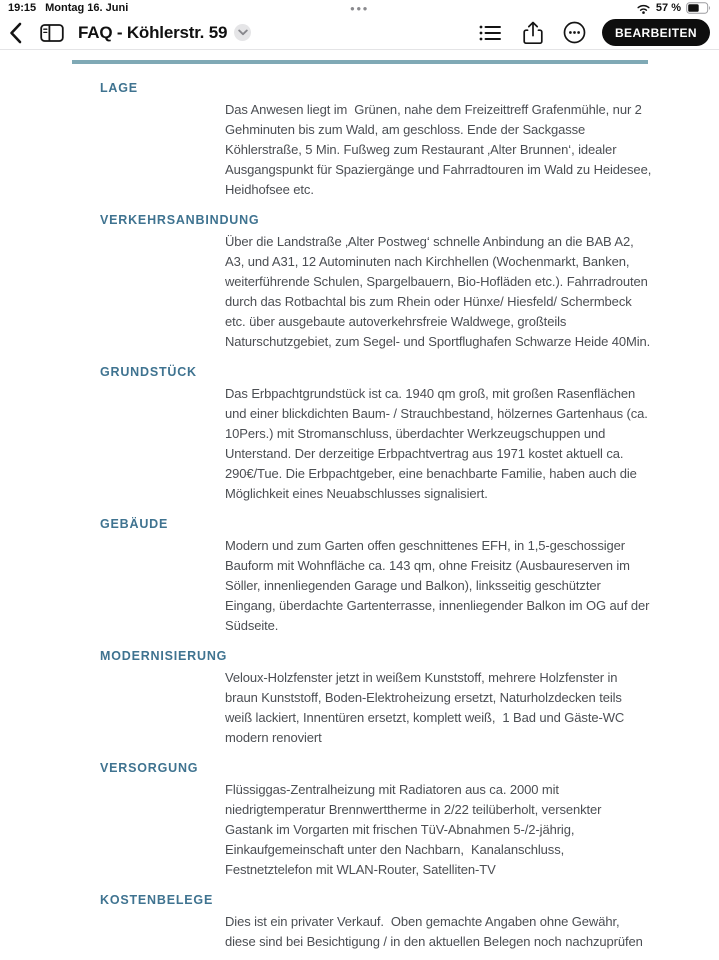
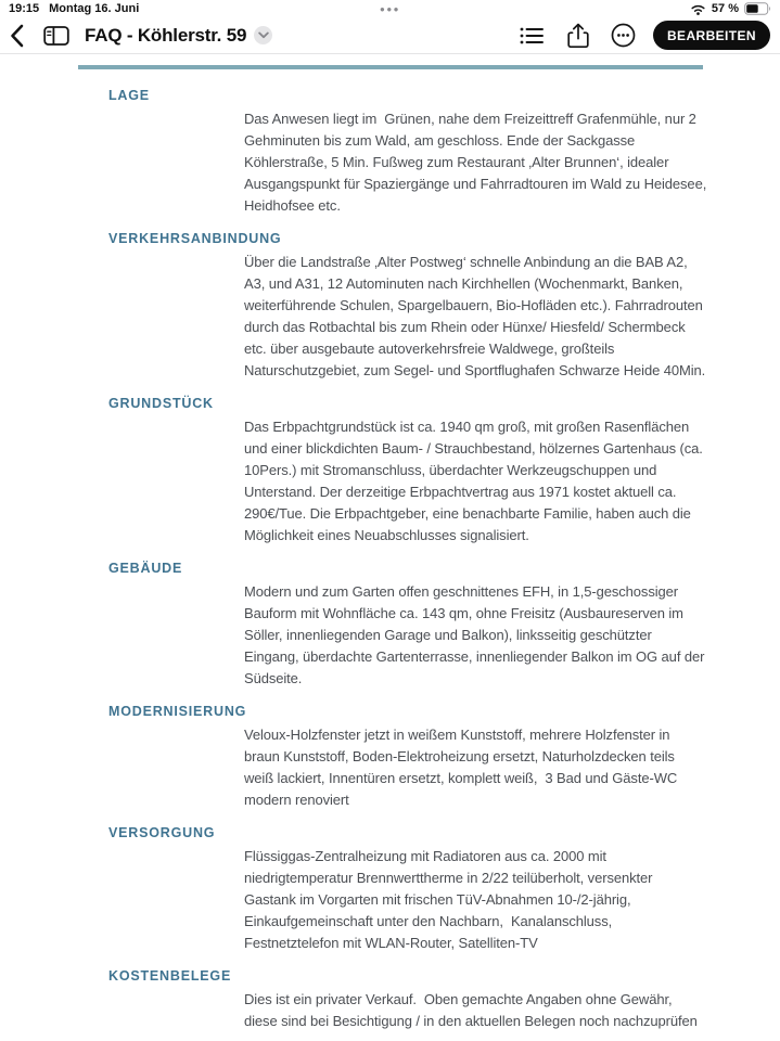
  19:15
  Montag 16. Juni
  ●●●
  57 %
  FAQ - Köhlerstr. 59
  BEARBEITEN
  LAGE
  Das Anwesen liegt im Grünen, nahe dem Freizeittreff Grafenmühle, nur 2 Gehminuten bis zum Wald, am geschloss. Ende der Sackgasse Köhlerstraße, 5 Min. Fußweg zum Restaurant ‚Alter Brunnen‘, idealer Ausgangspunkt für Spaziergänge und Fahrradtouren im Wald zu Heidesee, Heidhofsee etc.
  VERKEHRSANBINDUNG
  Über die Landstraße ‚Alter Postweg‘ schnelle Anbindung an die BAB A2, A3, und A31, 12 Autominuten nach Kirchhellen (Wochenmarkt, Banken, weiterführende Schulen, Spargelbauern, Bio-Hofläden etc.). Fahrradrouten durch das Rotbachtal bis zum Rhein oder Hünxe/ Hiesfeld/ Schermbeck etc. über ausgebaute autoverkehrsfreie Waldwege, großteils Naturschutzgebiet, zum Segel- und Sportflughafen Schwarze Heide 40Min.
  GRUNDSTÜCK
  Das Erbpachtgrundstück ist ca. 1940 qm groß, mit großen Rasenflächen und einer blickdichten Baum- / Strauchbestand, hölzernes Gartenhaus (ca. 10Pers.) mit Stromanschluss, überdachter Werkzeugschuppen und Unterstand. Der derzeitige Erbpachtvertrag aus 1971 kostet aktuell ca. 290€/Tue. Die Erbpachtgeber, eine benachbarte Familie, haben auch die Möglichkeit eines Neuabschlusses signalisiert.
  GEBÄUDE
  Modern und zum Garten offen geschnittenes EFH, in 1,5-geschossiger Bauform mit Wohnfläche ca. 143 qm, ohne Freisitz (Ausbaureserven im Söller, innenliegenden Garage und Balkon), linksseitig geschützter Eingang, überdachte Gartenterrasse, innenliegender Balkon im OG auf der Südseite.
  MODERNISIERUNG
- Veloux-Holzfenster jetzt in weißem Kunststoff, mehrere Holzfenster in braun Kunststoff, Boden-Elektroheizung ersetzt, Naturholzdecken teils weiß lackiert, Innentüren ersetzt, komplett weiß, 1 Bad und Gäste-WC modern renoviert
+ Veloux-Holzfenster jetzt in weißem Kunststoff, mehrere Holzfenster in braun Kunststoff, Boden-Elektroheizung ersetzt, Naturholzdecken teils weiß lackiert, Innentüren ersetzt, komplett weiß, 3 Bad und Gäste-WC modern renoviert
  VERSORGUNG
- Flüssiggas-Zentralheizung mit Radiatoren aus ca. 2000 mit niedrigtemperatur Brennwerttherme in 2/22 teilüberholt, versenkter Gastank im Vorgarten mit frischen TüV-Abnahmen 5-/2-jährig, Einkaufgemeinschaft unter den Nachbarn, Kanalanschluss, Festnetztelefon mit WLAN-Router, Satelliten-TV
+ Flüssiggas-Zentralheizung mit Radiatoren aus ca. 2000 mit niedrigtemperatur Brennwerttherme in 2/22 teilüberholt, versenkter Gastank im Vorgarten mit frischen TüV-Abnahmen 10-/2-jährig, Einkaufgemeinschaft unter den Nachbarn, Kanalanschluss, Festnetztelefon mit WLAN-Router, Satelliten-TV
  KOSTENBELEGE
  Dies ist ein privater Verkauf. Oben gemachte Angaben ohne Gewähr, diese sind bei Besichtigung / in den aktuellen Belegen noch nachzuprüfen
